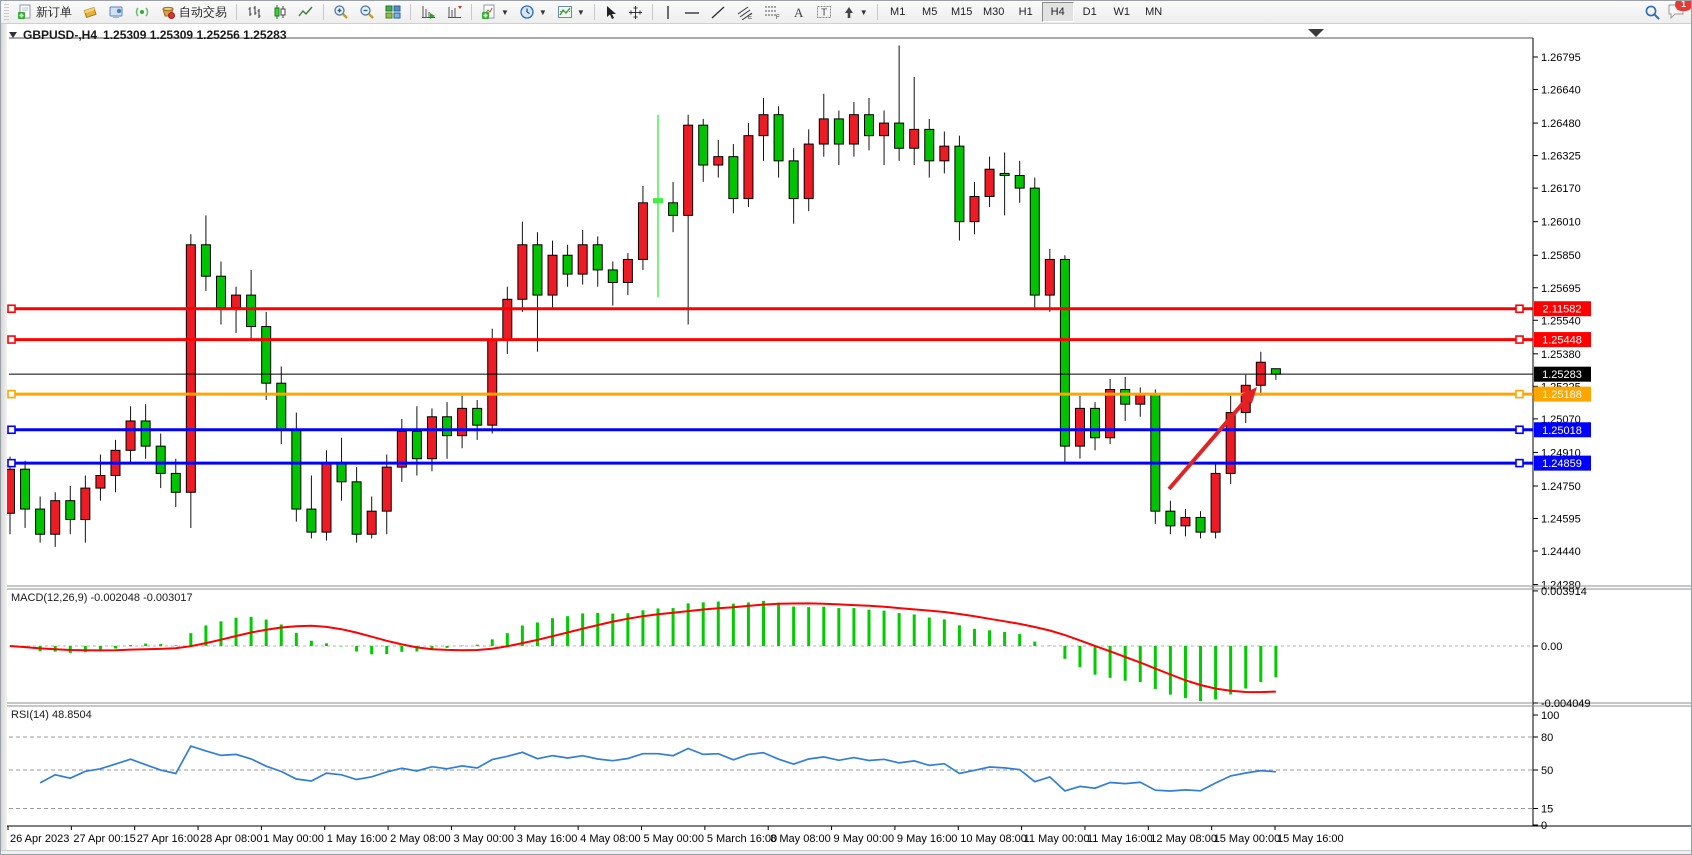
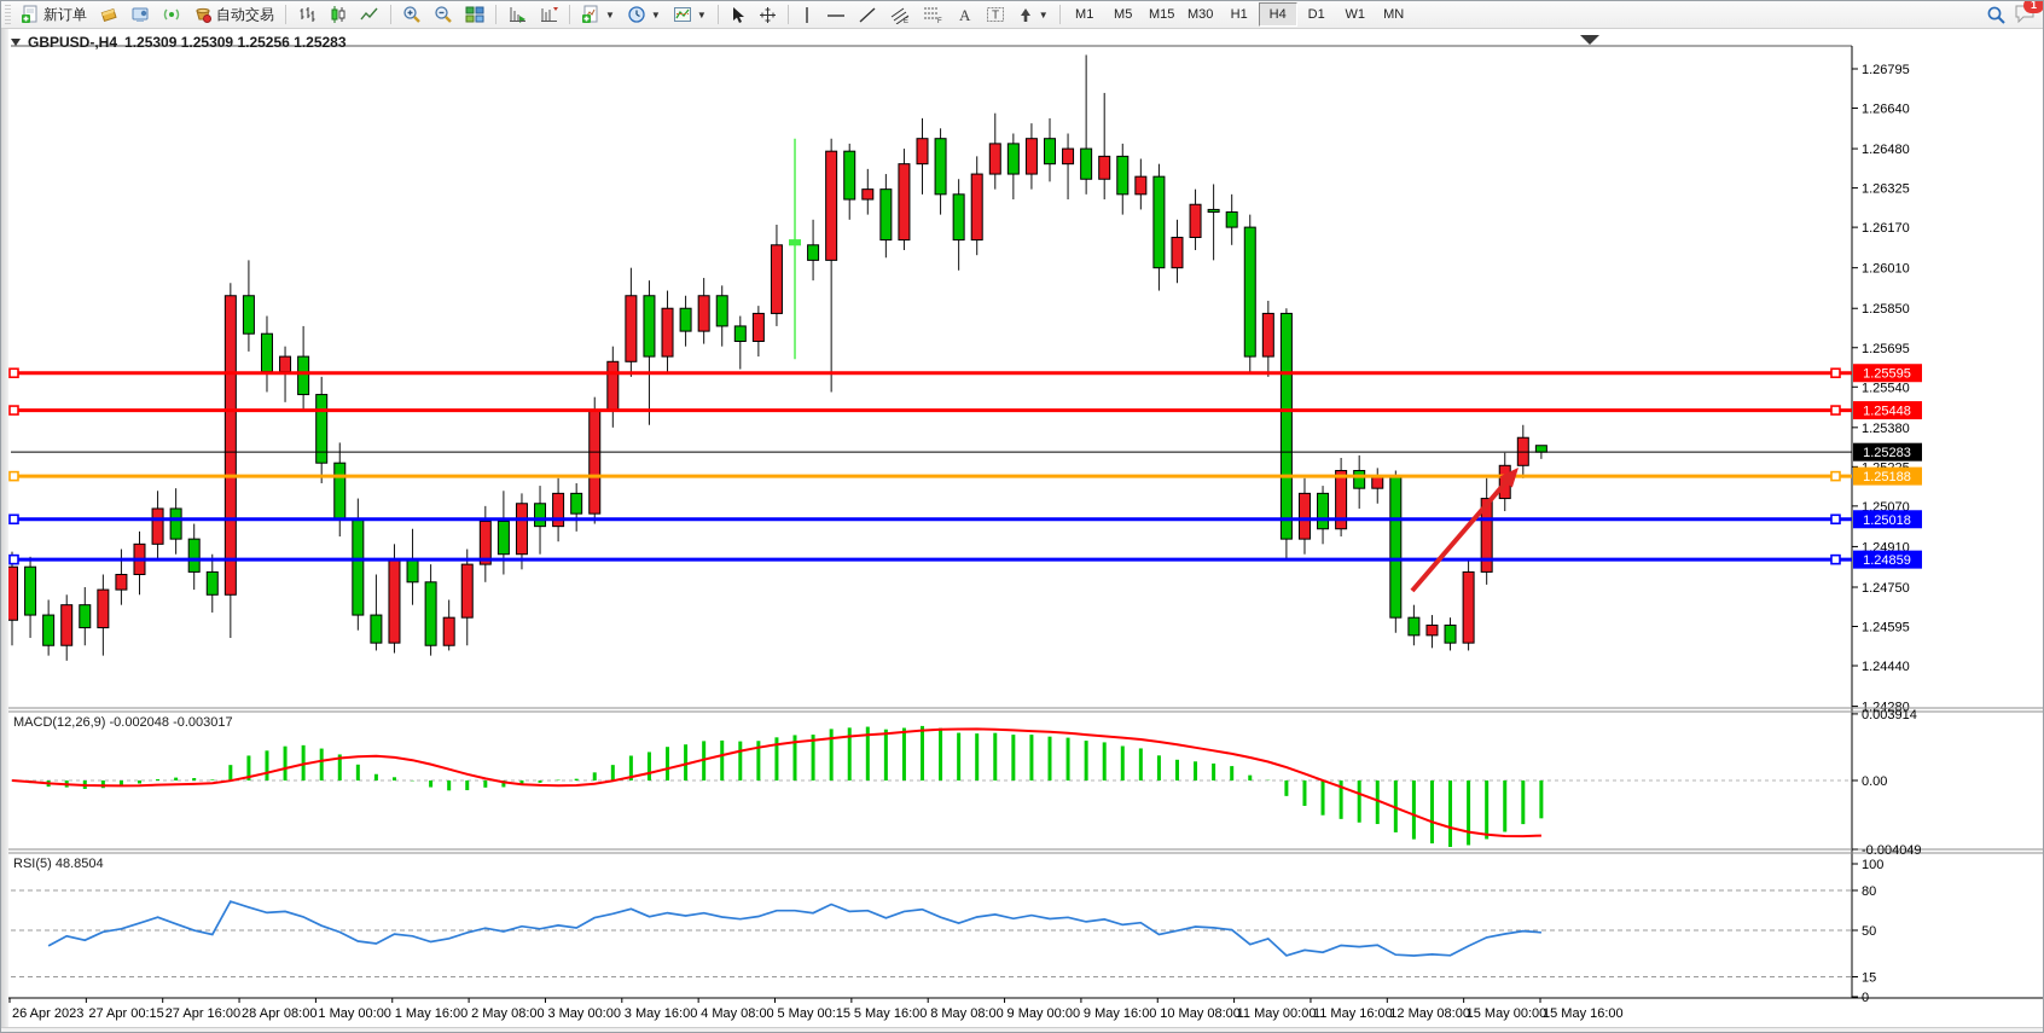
  新订单
  自动交易
  ▼
  ▼
  ▼
  A
  T
  ▼
  M1
  M5
  M15
  M30
  H1
  H4
  D1
  W1
  MN
  1
  GBPUSD-,H4
  1.25309 1.25309 1.25256 1.25283
  MACD(12,26,9) -0.002048 -0.003017
- RSI(14) 48.8504
+ RSI(5) 48.8504
  1.26795
  1.26640
  1.26480
  1.26325
  1.26170
  1.26010
  1.25850
  1.25695
  1.25540
  1.25380
  1.25070
  1.24910
  1.24750
  1.24595
  1.24440
- 2.11582
+ 1.25595
  1.25448
  1.25283
  1.25188
  1.25018
  1.24859
  0.003914
  0.00
  -0.004049
  100
  80
  50
  15
  26 Apr 2023
  27 Apr 00:15
  27 Apr 16:00
  28 Apr 08:00
  1 May 00:00
  1 May 16:00
  2 May 08:00
  3 May 00:00
  3 May 16:00
  4 May 08:00
- 5 May 00:00
+ 5 May 00:15
- 5 March 16:00
+ 5 May 16:00
  8 May 08:00
  9 May 00:00
  9 May 16:00
  10 May 08:00
  11 May 00:00
  11 May 16:00
  12 May 08:00
  15 May 00:00
  15 May 16:00
